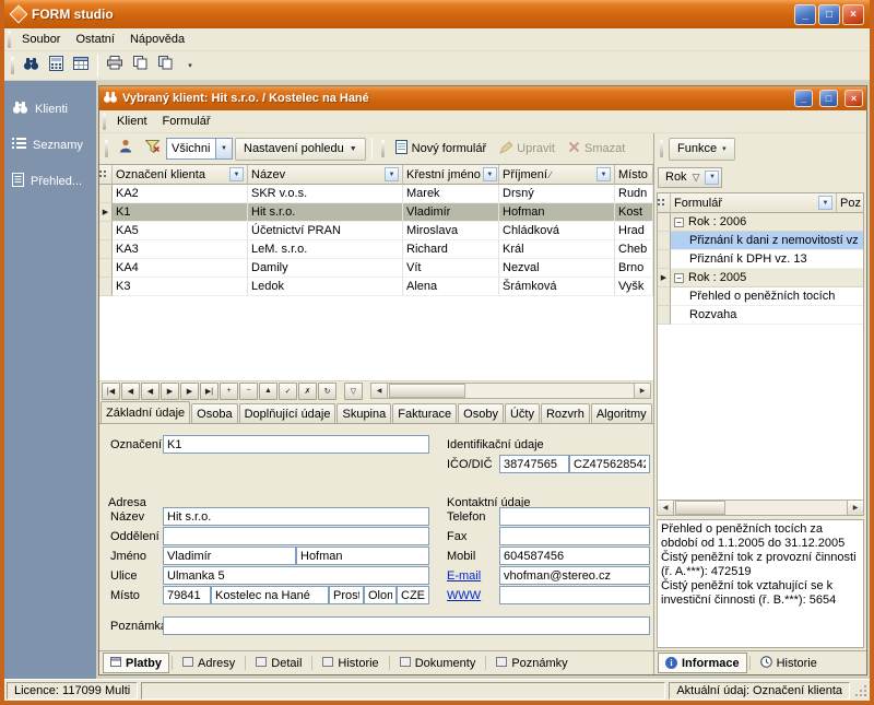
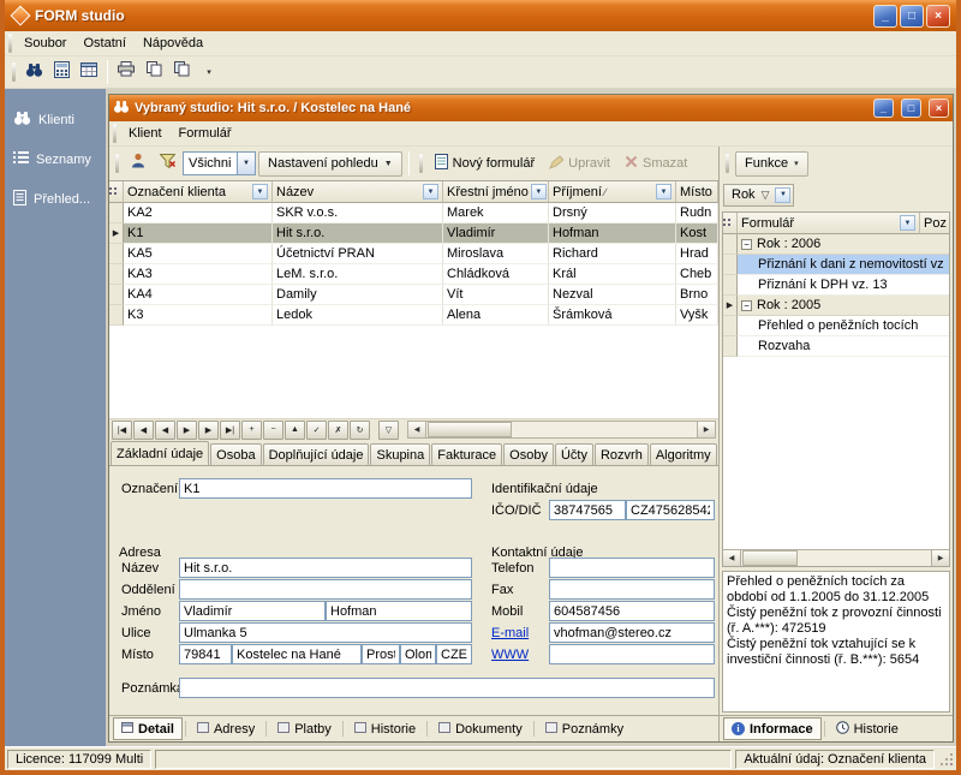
  FORM studio
  _
  □
  ×
  Soubor
  Ostatní
  Nápověda
  Klienti
  Seznamy
  Přehled...
- Vybraný klient: Hit s.r.o. / Kostelec na Hané
+ Vybraný studio: Hit s.r.o. / Kostelec na Hané
  _
  □
  ×
  Klient
  Formulář
  Všichni
  Nastavení pohledu
  Nový formulář
  Upravit
  Smazat
  Označení klienta
  Název
  Křestní jméno
  Příjmení
  ∕
  Místo
  KA2
  SKR v.o.s.
  Marek
  Drsný
  Rudn
  K1
  Hit s.r.o.
  Vladimír
  Hofman
  Kost
  KA5
  Účetnictví PRAN
  Miroslava
- Chládková
+ Richard
  Hrad
  KA3
  LeM. s.r.o.
- Richard
+ Chládková
  Král
  Cheb
  KA4
  Damily
  Vít
  Nezval
  Brno
  K3
  Ledok
  Alena
  Šrámková
  Vyšk
  Základní údaje
  Osoba
  Doplňující údaje
  Skupina
  Fakturace
  Osoby
  Účty
  Rozvrh
  Algoritmy
  Označení
  K1
  Identifikační údaje
  IČO/DIČ
  38747565
  CZ47562854
  Adresa
  Název
  Hit s.r.o.
  Oddělení
  Jméno
  Vladimír
  Hofman
  Ulice
  Ulmanka 5
  Místo
  79841
  Kostelec na Hané
  Pros
  Olom
  CZE
  Kontaktní údaje
  Telefon
  Fax
  Mobil
  604587456
  E-mail
  vhofman@stereo.cz
  WWW
  Poznámk
- Platby
+ Detail
  Adresy
- Detail
+ Platby
  Historie
  Dokumenty
  Poznámky
  Funkce
  Rok
  ▽
  Formulář
  Poz
  −
  Rok : 2006
  Přiznání k dani z nemovitostí vz
  Přiznání k DPH vz. 13
  −
  Rok : 2005
  Přehled o peněžních tocích
  Rozvaha
  Přehled o peněžních tocích za období od 1.1.2005 do 31.12.2005
  Čistý peněžní tok z provozní činnosti (ř. A.***): 472519
  Čistý peněžní tok vztahující se k investiční činnosti (ř. B.***): 5654
  i
  Informace
  Historie
  Licence: 117099 Multi
  Aktuální údaj: Označení klienta
